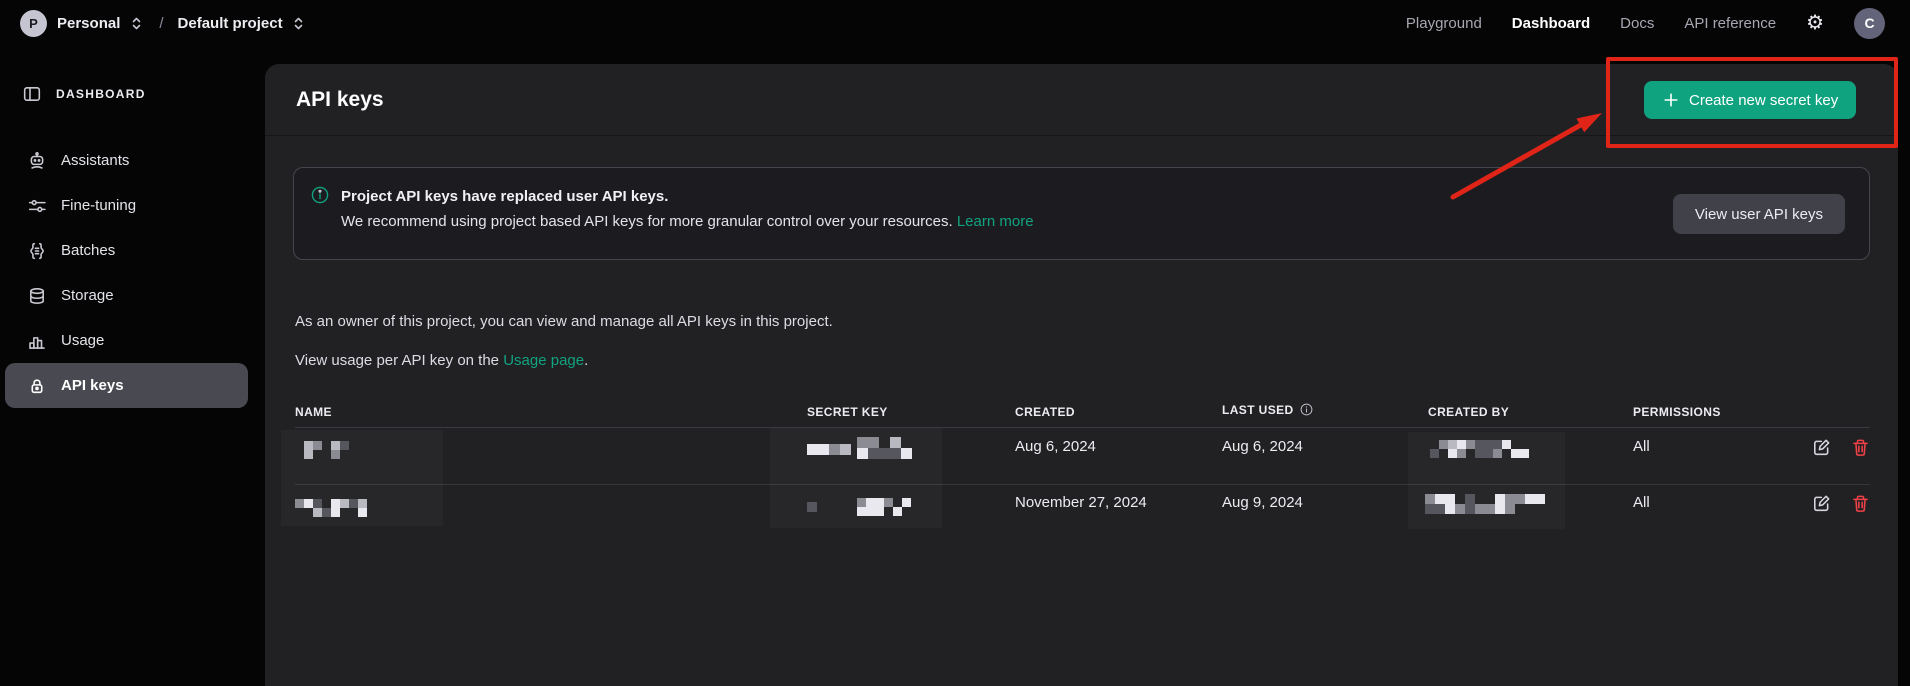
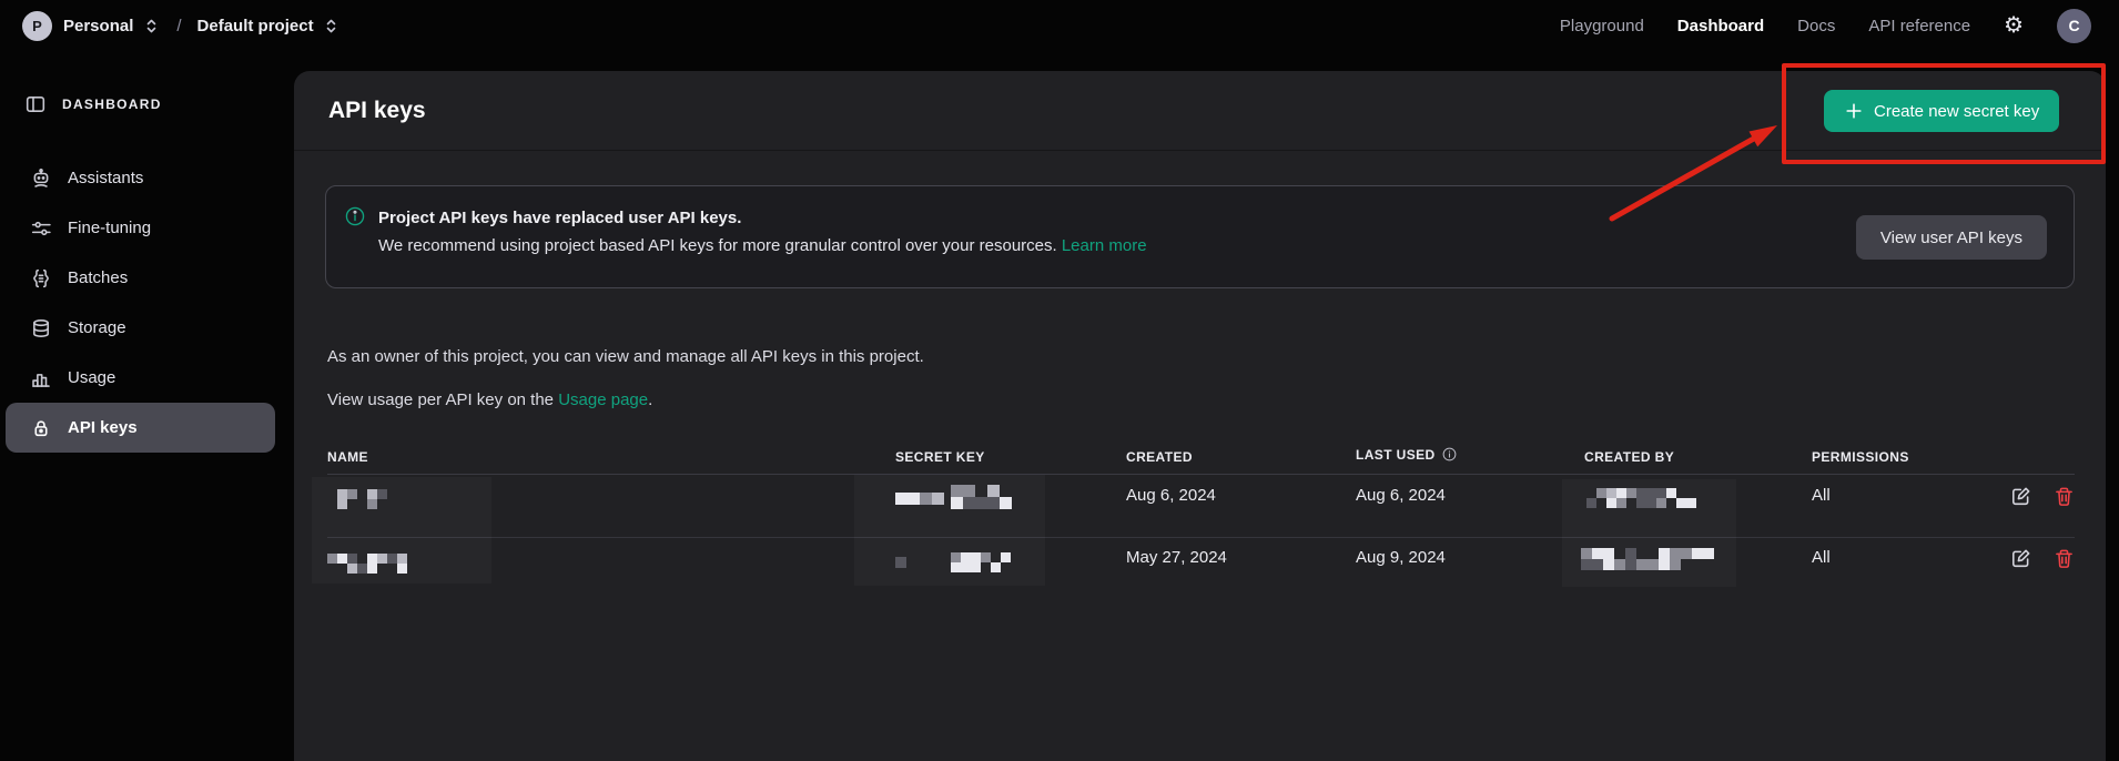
  P
  Personal
  /
  Default project
  Playground
  Dashboard
  Docs
  API reference
  ⚙
  C
  DASHBOARD
  Assistants
  Fine-tuning
  Batches
  Storage
  Usage
  API keys
  API keys
  Create new secret key
  Project API keys have replaced user API keys.
  We recommend using project based API keys for more granular control over your resources. Learn more
  View user API keys
  As an owner of this project, you can view and manage all API keys in this project.
  View usage per API key on the Usage page.
  NAME
  SECRET KEY
  CREATED
  LAST USED
  CREATED BY
  PERMISSIONS
  Aug 6, 2024
  Aug 6, 2024
  All
- November 27, 2024
+ May 27, 2024
  Aug 9, 2024
  All
